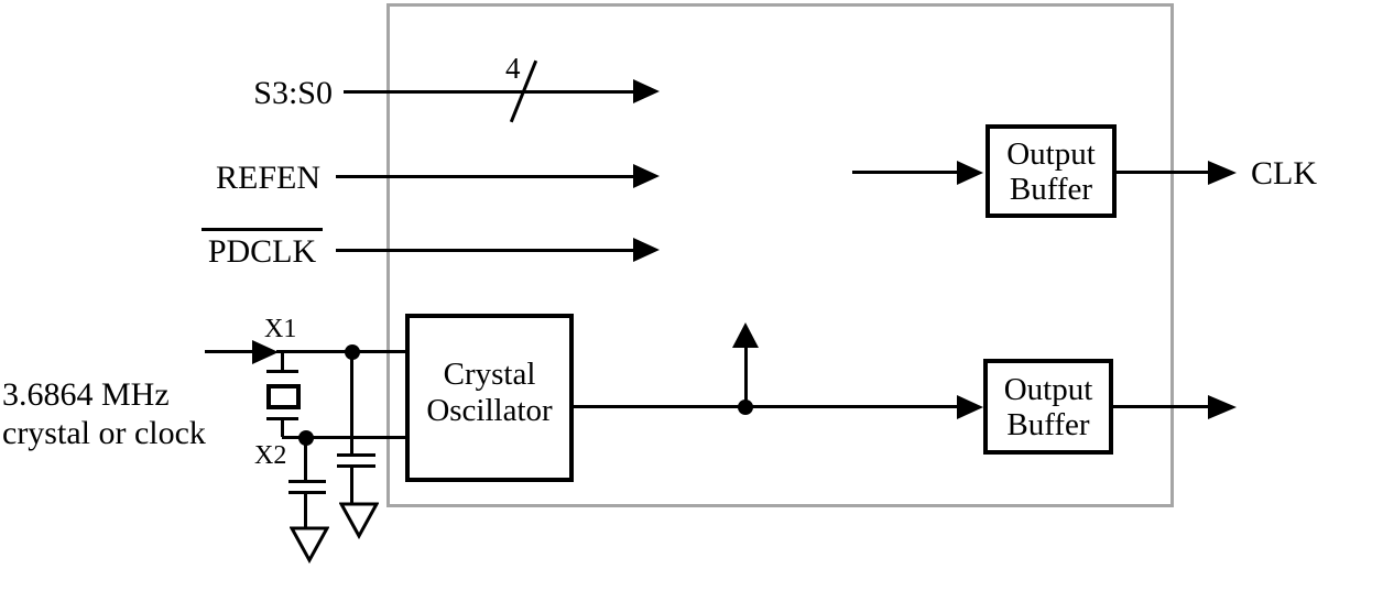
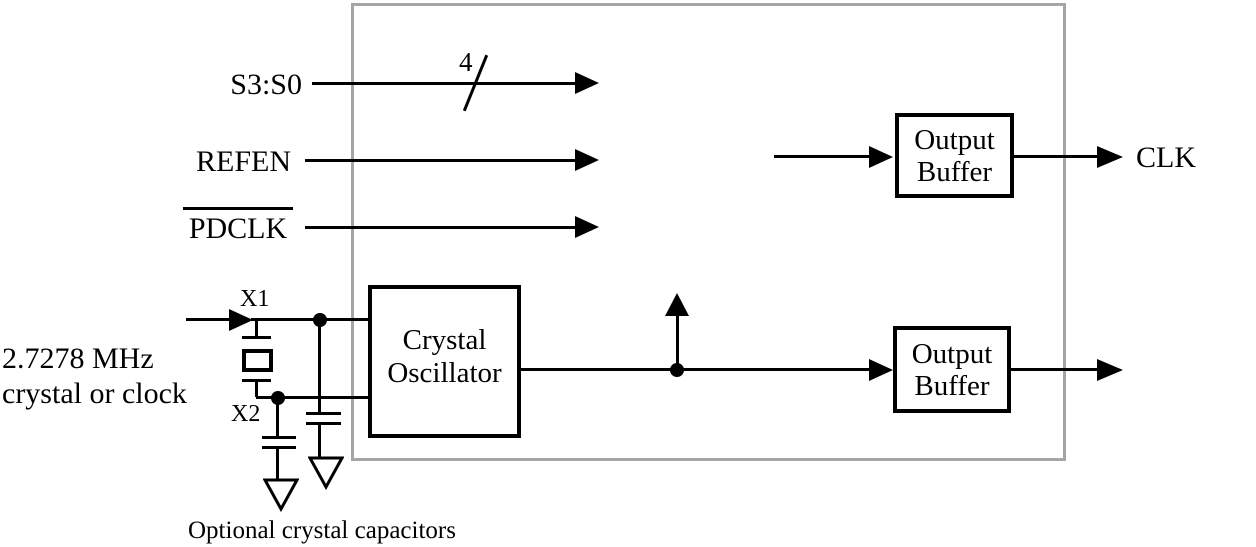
  S3:S0
  REFEN
  PDCLK
  4
  Output
  Buffer
  CLK
  Crystal
  Oscillator
  Output
  Buffer
  X1
  X2
- 3.6864 MHz
+ 2.7278 MHz
  crystal or clock
+ Optional crystal capacitors
